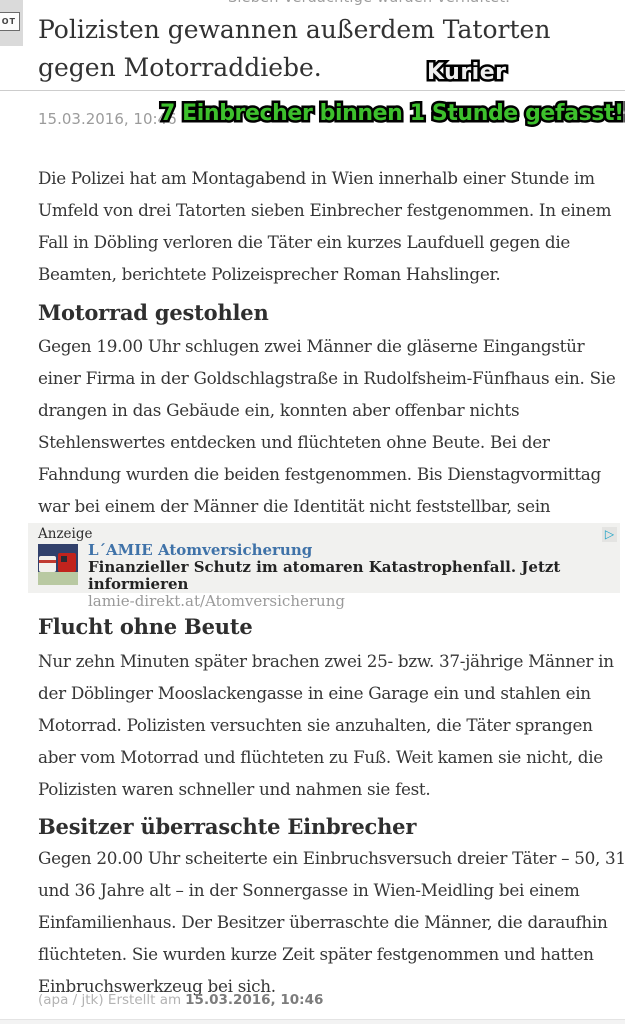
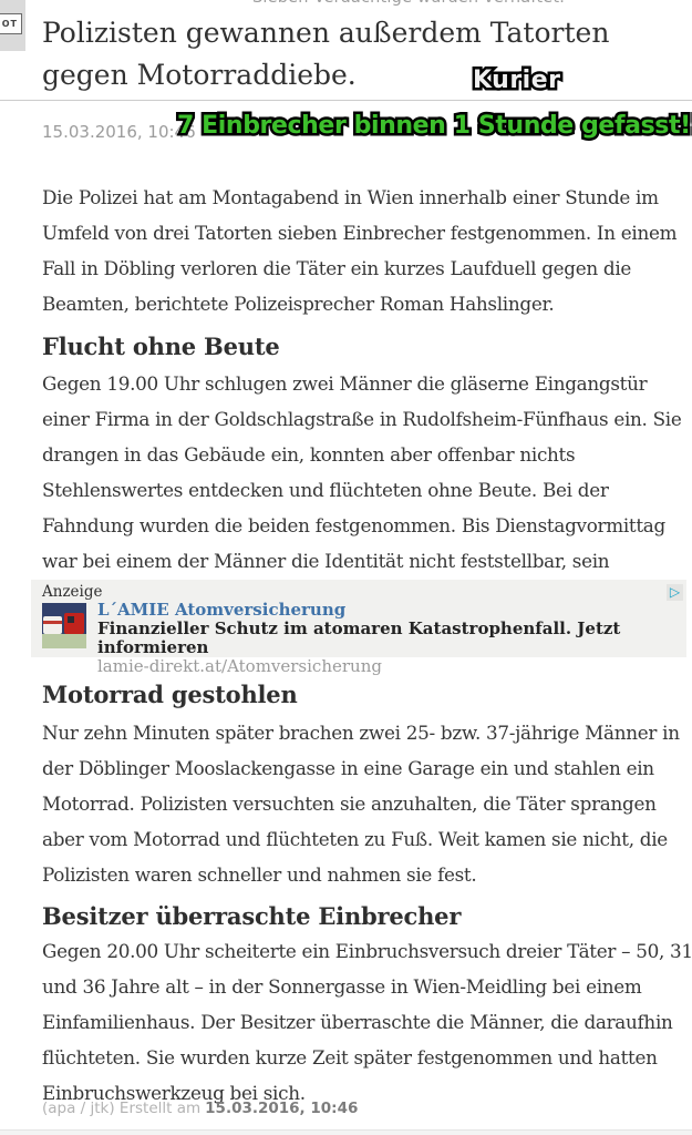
  OT
  Polizisten gewannen außerdem Tatorten gegen Motorraddiebe.
  Kurier
  15.03.2016, 10:46
  7 Einbrecher binnen 1 Stunde gefasst!
  Die Polizei hat am Montagabend in Wien innerhalb einer Stunde im Umfeld von drei Tatorten sieben Einbrecher festgenommen. In einem Fall in Döbling verloren die Täter ein kurzes Laufduell gegen die Beamten, berichtete Polizeisprecher Roman Hahslinger.
- Motorrad gestohlen
+ Flucht ohne Beute
  Gegen 19.00 Uhr schlugen zwei Männer die gläserne Eingangstür einer Firma in der Goldschlagstraße in Rudolfsheim-Fünfhaus ein. Sie drangen in das Gebäude ein, konnten aber offenbar nichts Stehlenswertes entdecken und flüchteten ohne Beute. Bei der Fahndung wurden die beiden festgenommen. Bis Dienstagvormittag war bei einem der Männer die Identität nicht feststellbar, sein
  Anzeige
  L´AMIE Atomversicherung
  Finanzieller Schutz im atomaren Katastrophenfall. Jetzt informieren
  lamie-direkt.at/Atomversicherung
  ▷
- Flucht ohne Beute
+ Motorrad gestohlen
  Nur zehn Minuten später brachen zwei 25- bzw. 37-jährige Männer in der Döblinger Mooslackengasse in eine Garage ein und stahlen ein Motorrad. Polizisten versuchten sie anzuhalten, die Täter sprangen aber vom Motorrad und flüchteten zu Fuß. Weit kamen sie nicht, die Polizisten waren schneller und nahmen sie fest.
  Besitzer überraschte Einbrecher
  Gegen 20.00 Uhr scheiterte ein Einbruchsversuch dreier Täter – 50, 31 und 36 Jahre alt – in der Sonnergasse in Wien-Meidling bei einem Einfamilienhaus. Der Besitzer überraschte die Männer, die daraufhin flüchteten. Sie wurden kurze Zeit später festgenommen und hatten Einbruchswerkzeug bei sich.
  (apa / jtk) Erstellt am 15.03.2016, 10:46
